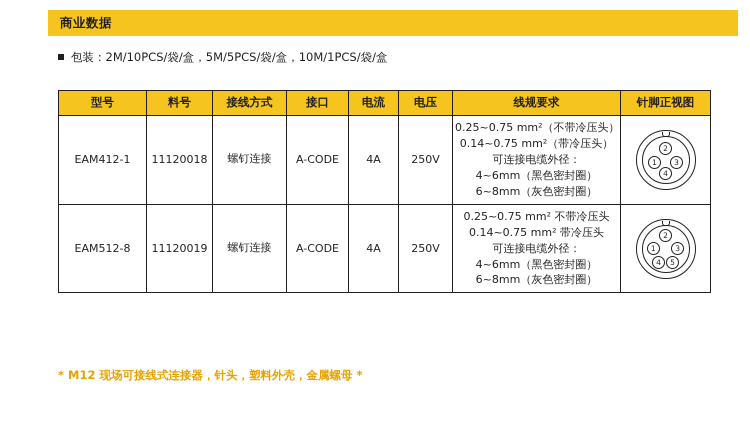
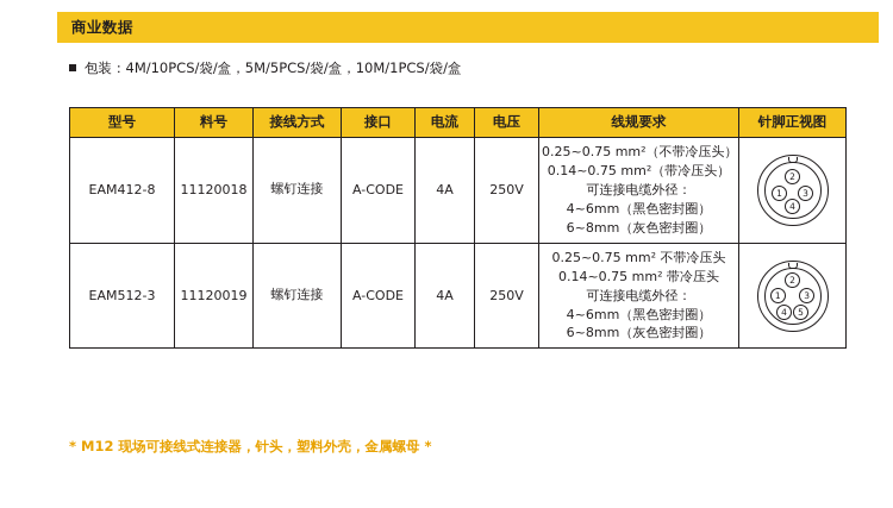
  商业数据
- 包装：2M/10PCS/袋/盒，5M/5PCS/袋/盒，10M/1PCS/袋/盒
+ 包装：4M/10PCS/袋/盒，5M/5PCS/袋/盒，10M/1PCS/袋/盒
  型号	料号	接线方式	接口	电流	电压	线规要求	针脚正视图
- EAM412-1	11120018	螺钉连接	A-CODE	4A	250V	0.25~0.75 mm²（不带冷压头） 0.14~0.75 mm²（带冷压头） 可连接电缆外径： 4~6mm（黑色密封圈） 6~8mm（灰色密封圈）	2 1 3 4
+ EAM412-8	11120018	螺钉连接	A-CODE	4A	250V	0.25~0.75 mm²（不带冷压头） 0.14~0.75 mm²（带冷压头） 可连接电缆外径： 4~6mm（黑色密封圈） 6~8mm（灰色密封圈）	2 1 3 4
- EAM512-8	11120019	螺钉连接	A-CODE	4A	250V	0.25~0.75 mm² 不带冷压头 0.14~0.75 mm² 带冷压头 可连接电缆外径： 4~6mm（黑色密封圈） 6~8mm（灰色密封圈）	2 1 3 4 5
+ EAM512-3	11120019	螺钉连接	A-CODE	4A	250V	0.25~0.75 mm² 不带冷压头 0.14~0.75 mm² 带冷压头 可连接电缆外径： 4~6mm（黑色密封圈） 6~8mm（灰色密封圈）	2 1 3 4 5
  * M12 现场可接线式连接器，针头，塑料外壳，金属螺母 *
